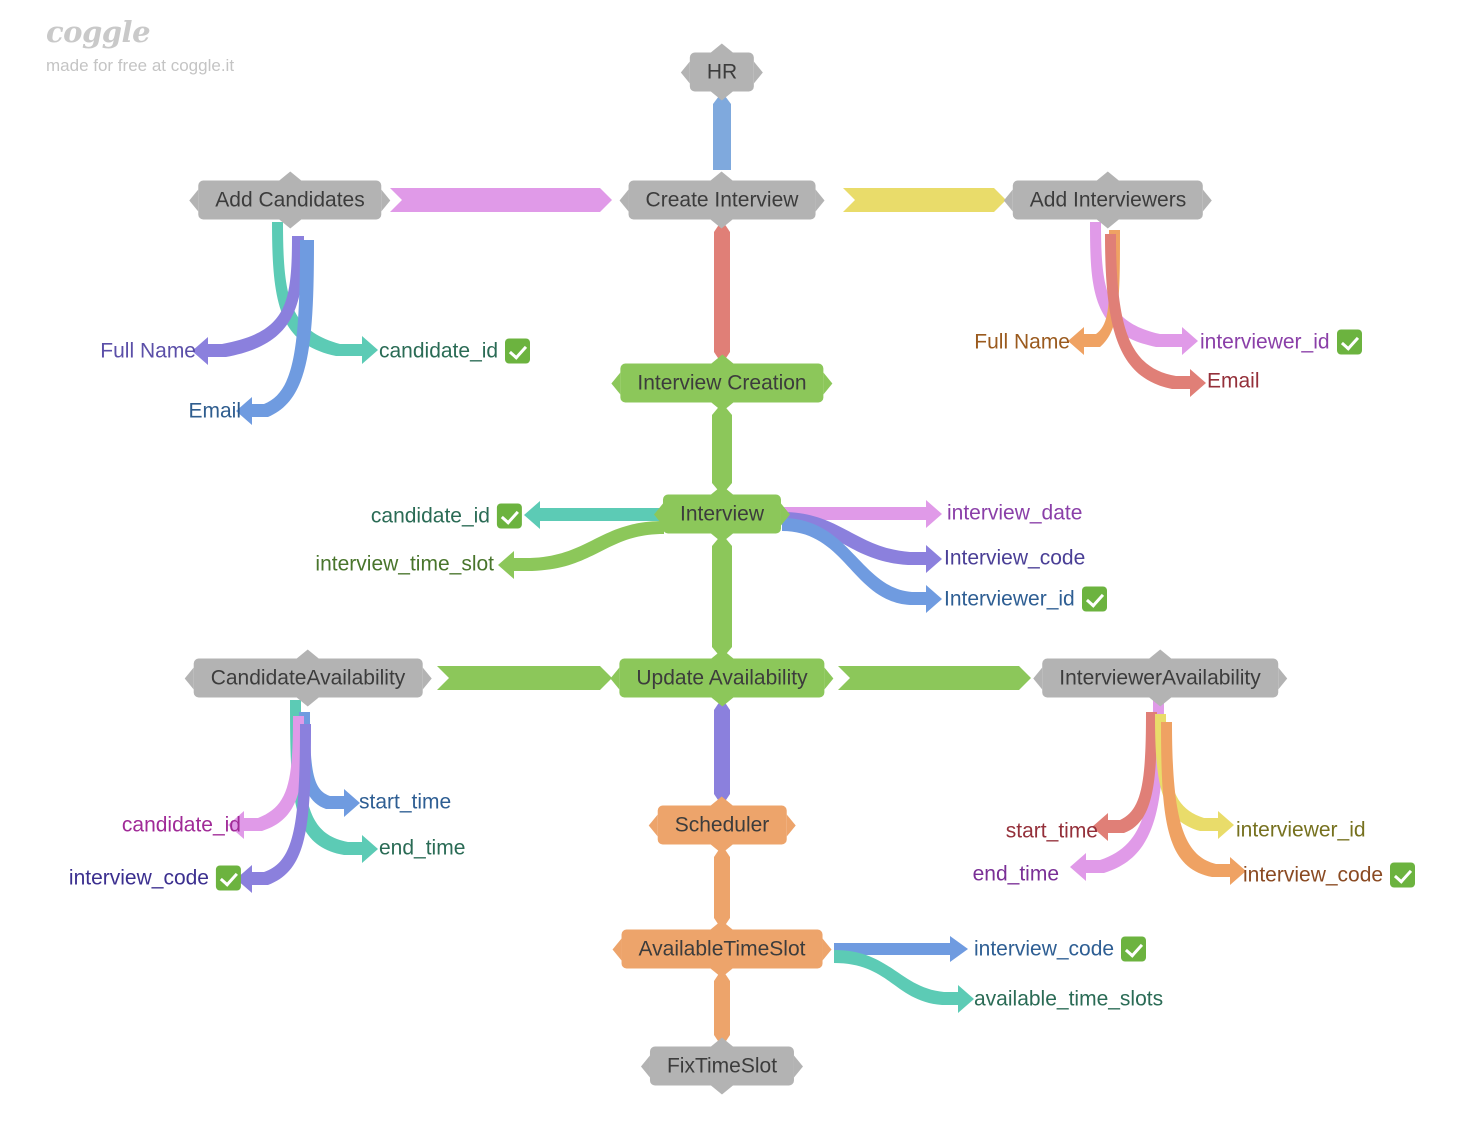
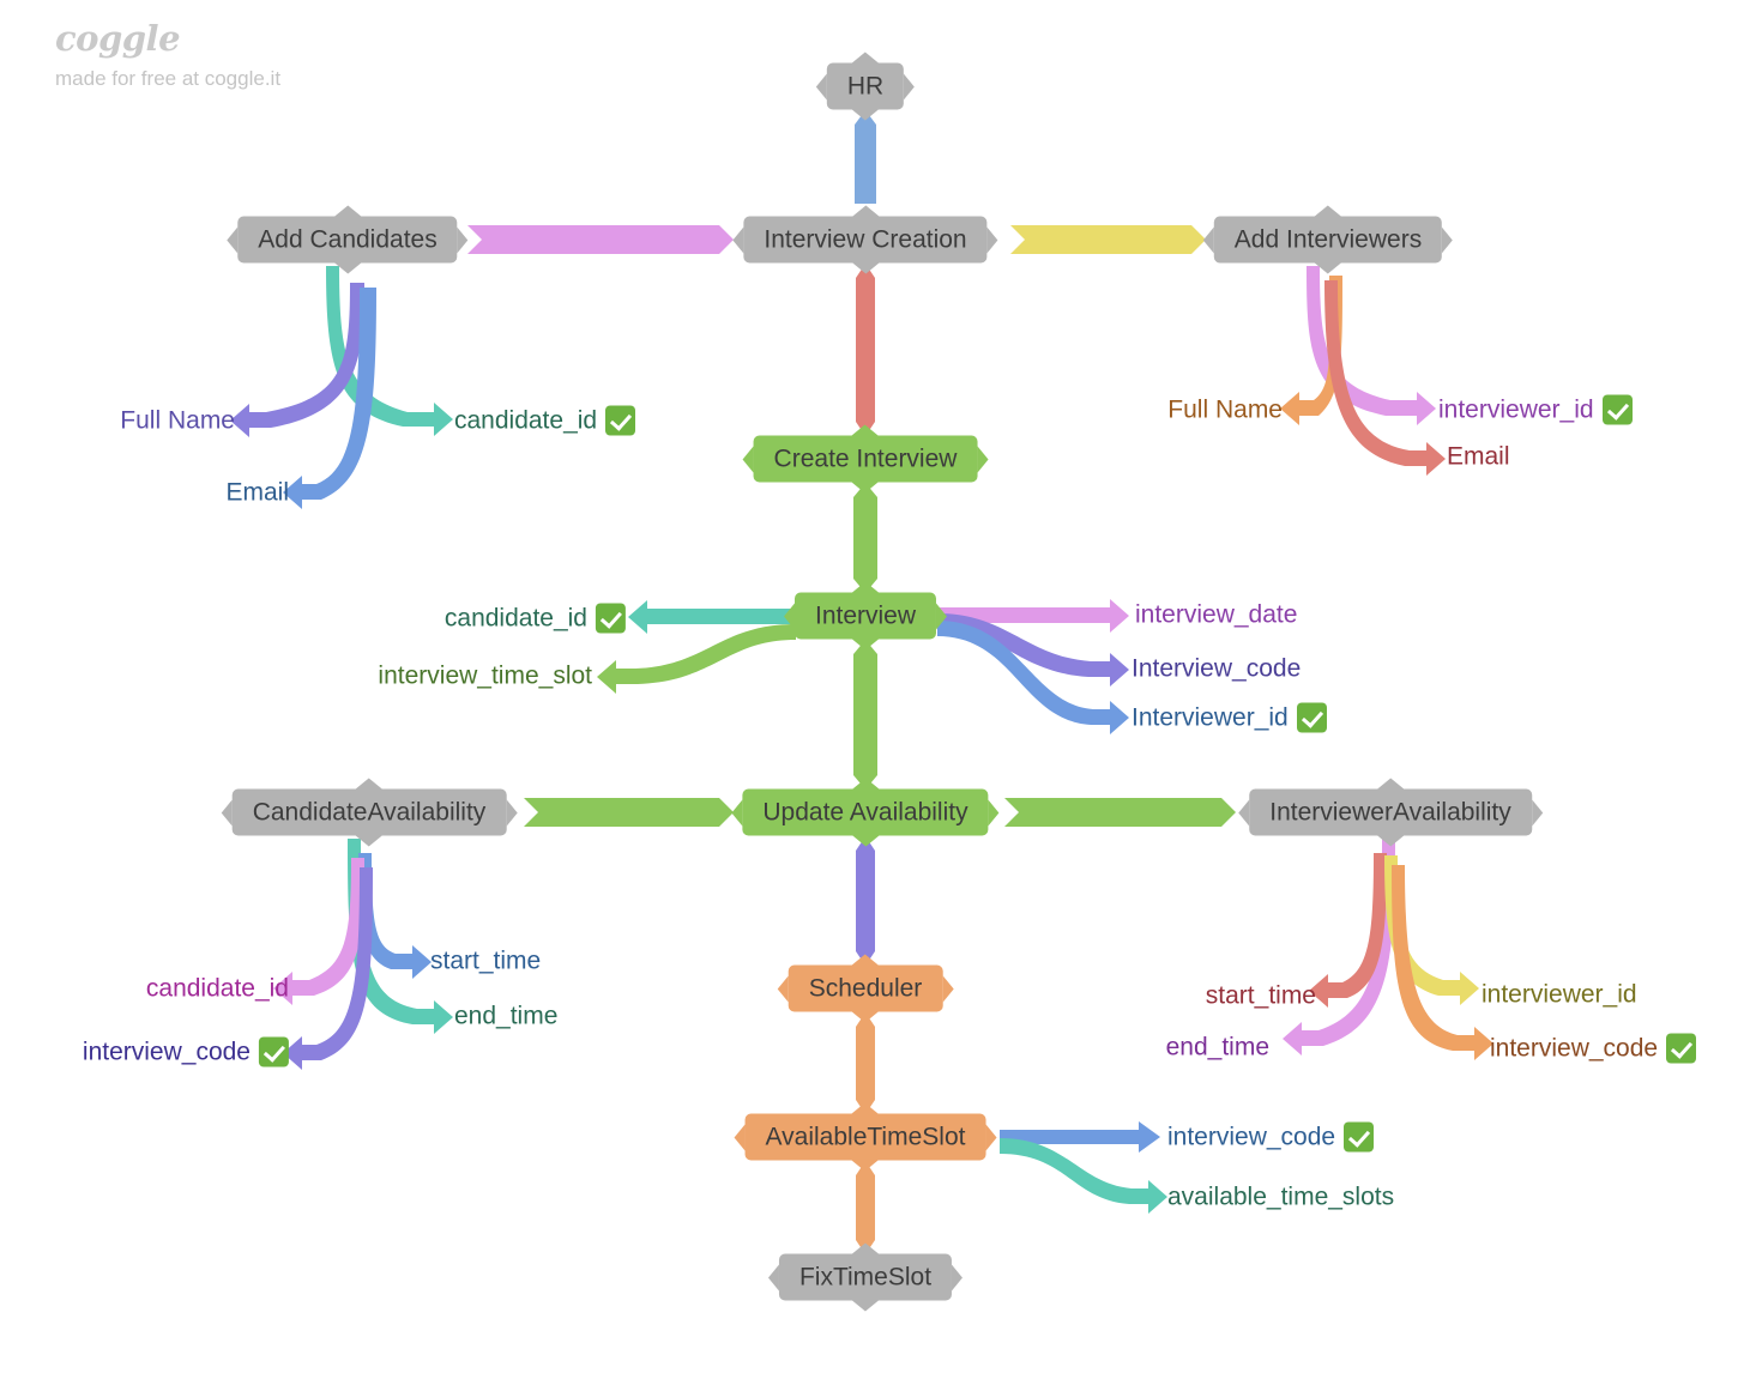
  coggle
  made for free at coggle.it
  HR
  Add Candidates
- Create Interview
+ Interview Creation
  Add Interviewers
- Interview Creation
+ Create Interview
  Interview
  CandidateAvailability
  Update Availability
  InterviewerAvailability
  Scheduler
  AvailableTimeSlot
  FixTimeSlot
  Full Name
  Email
  candidate_id
  Full Name
  interviewer_id
  Email
  candidate_id
  interview_time_slot
  interview_date
  Interview_code
  Interviewer_id
  candidate_id
  interview_code
  start_time
  end_time
  start_time
  end_time
  interviewer_id
  interview_code
  interview_code
  available_time_slots
